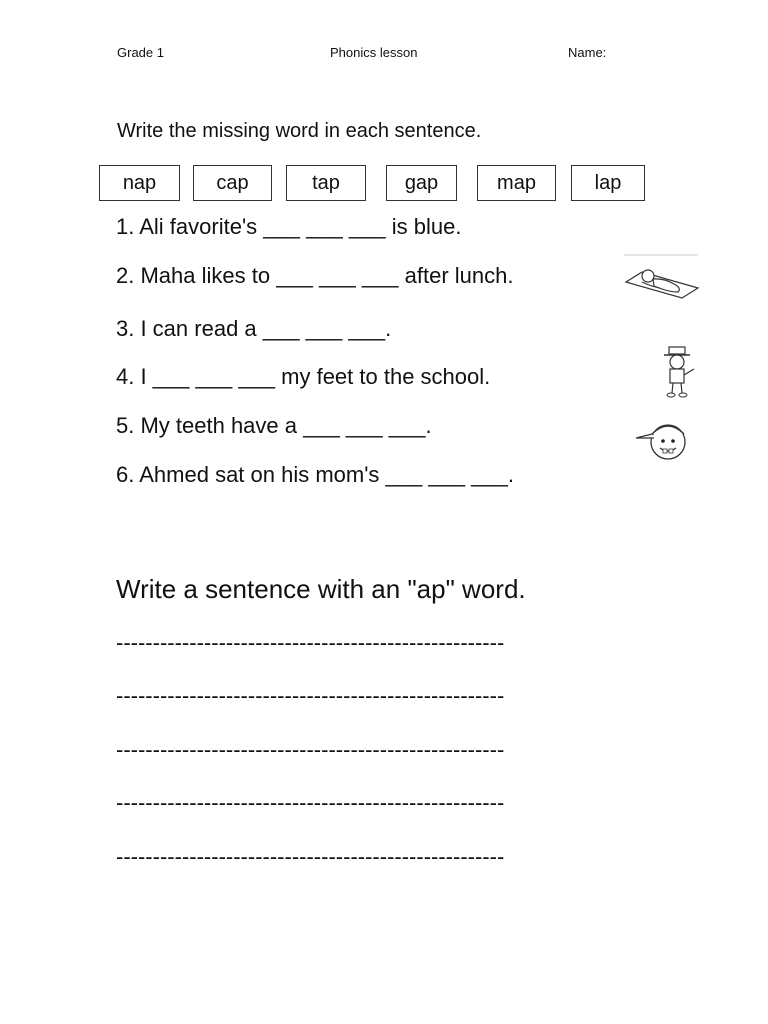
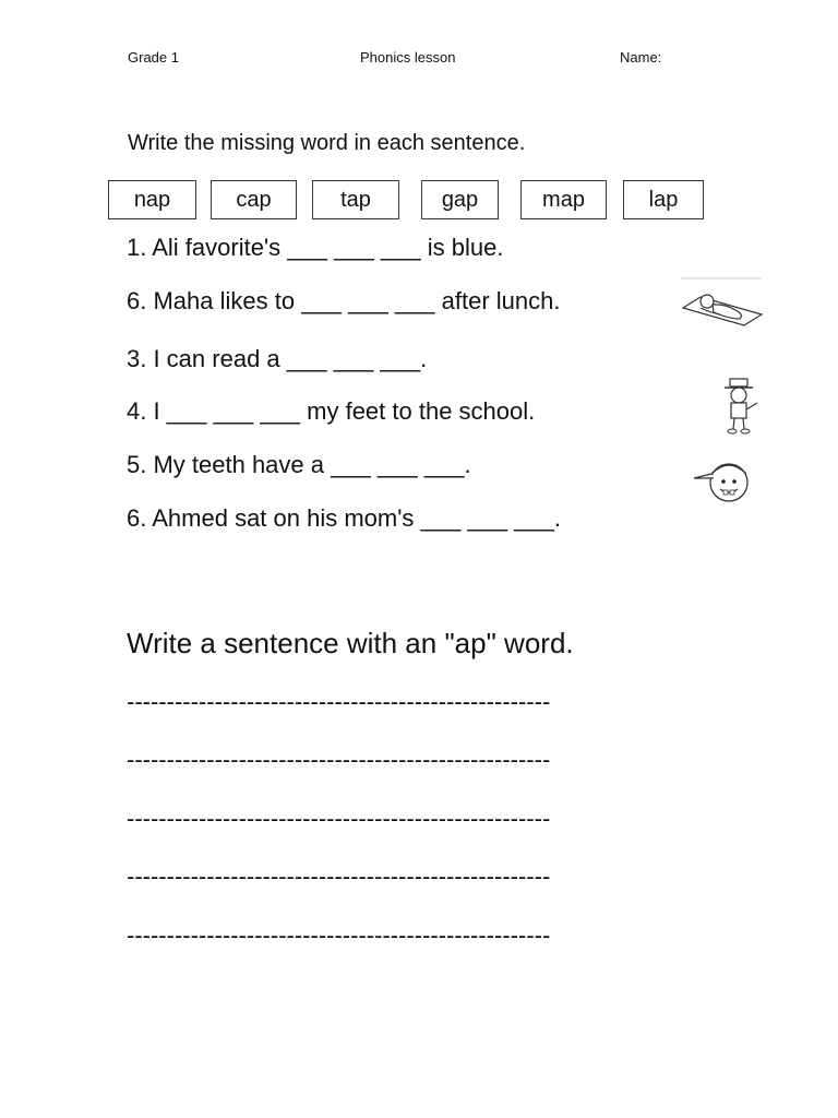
  Grade 1
  Phonics lesson
  Name:
  Write the missing word in each sentence.
  nap
  cap
  tap
  gap
  map
  lap
  1. Ali favorite's ___ ___ ___ is blue.
- 2. Maha likes to ___ ___ ___ after lunch.
+ 6. Maha likes to ___ ___ ___ after lunch.
  3. I can read a ___ ___ ___.
  4. I ___ ___ ___ my feet to the school.
  5. My teeth have a ___ ___ ___.
  6. Ahmed sat on his mom's ___ ___ ___.
  Write a sentence with an "ap" word.
  -----------------------------------------------------
  -----------------------------------------------------
  -----------------------------------------------------
  -----------------------------------------------------
  -----------------------------------------------------
